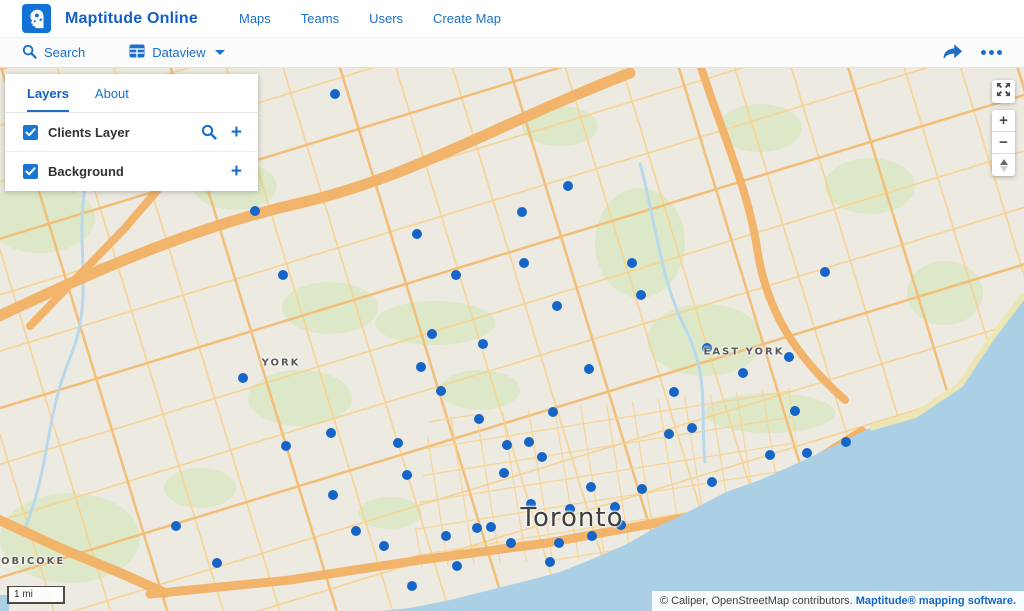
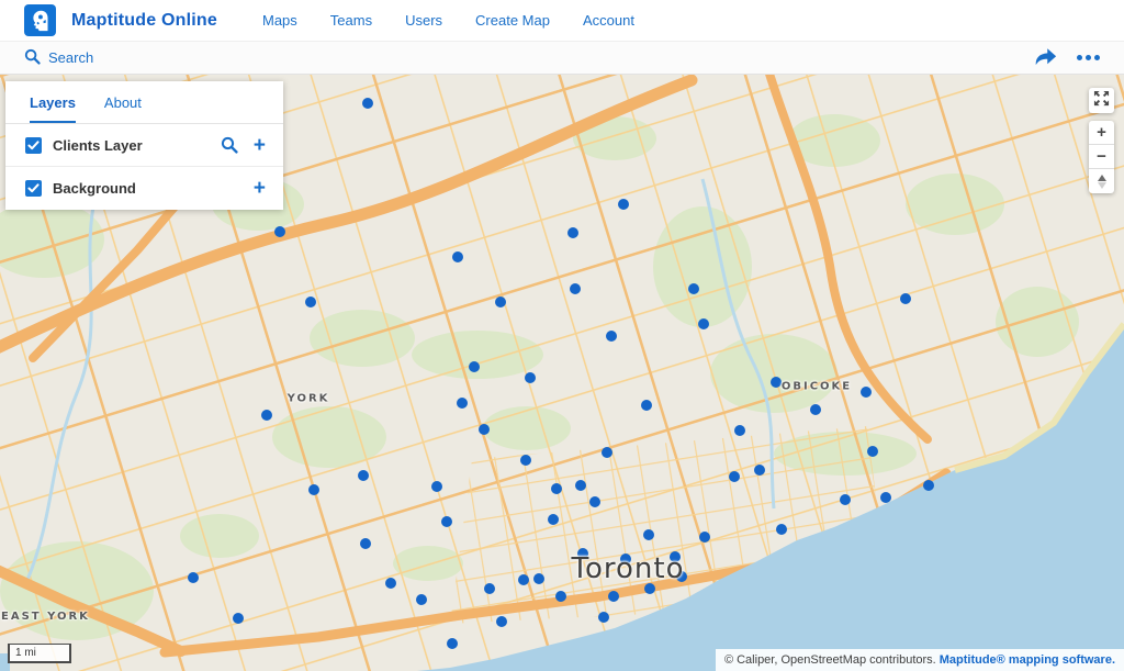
  Maptitude Online
  Maps
  Teams
  Users
  Create Map
+ Account
  Search
- Dataview
  YORK
- EAST YORK
+ OBICOKE
  Toronto
- OBICOKE
+ EAST YORK
  Layers
  About
  Clients Layer
  +
  Background
  +
  +
  −
  1 mi
  © Caliper, OpenStreetMap contributors.
  Maptitude® mapping software.
